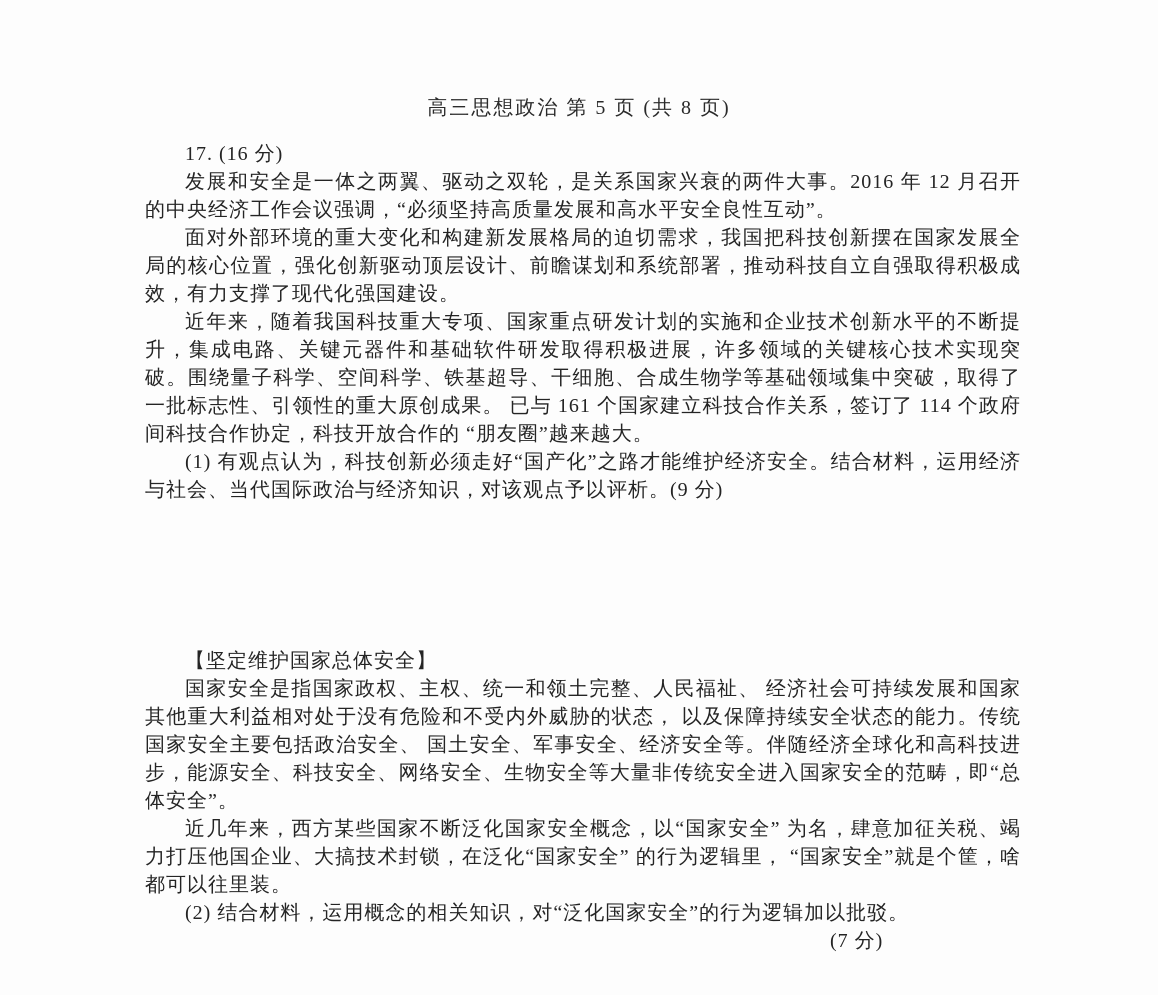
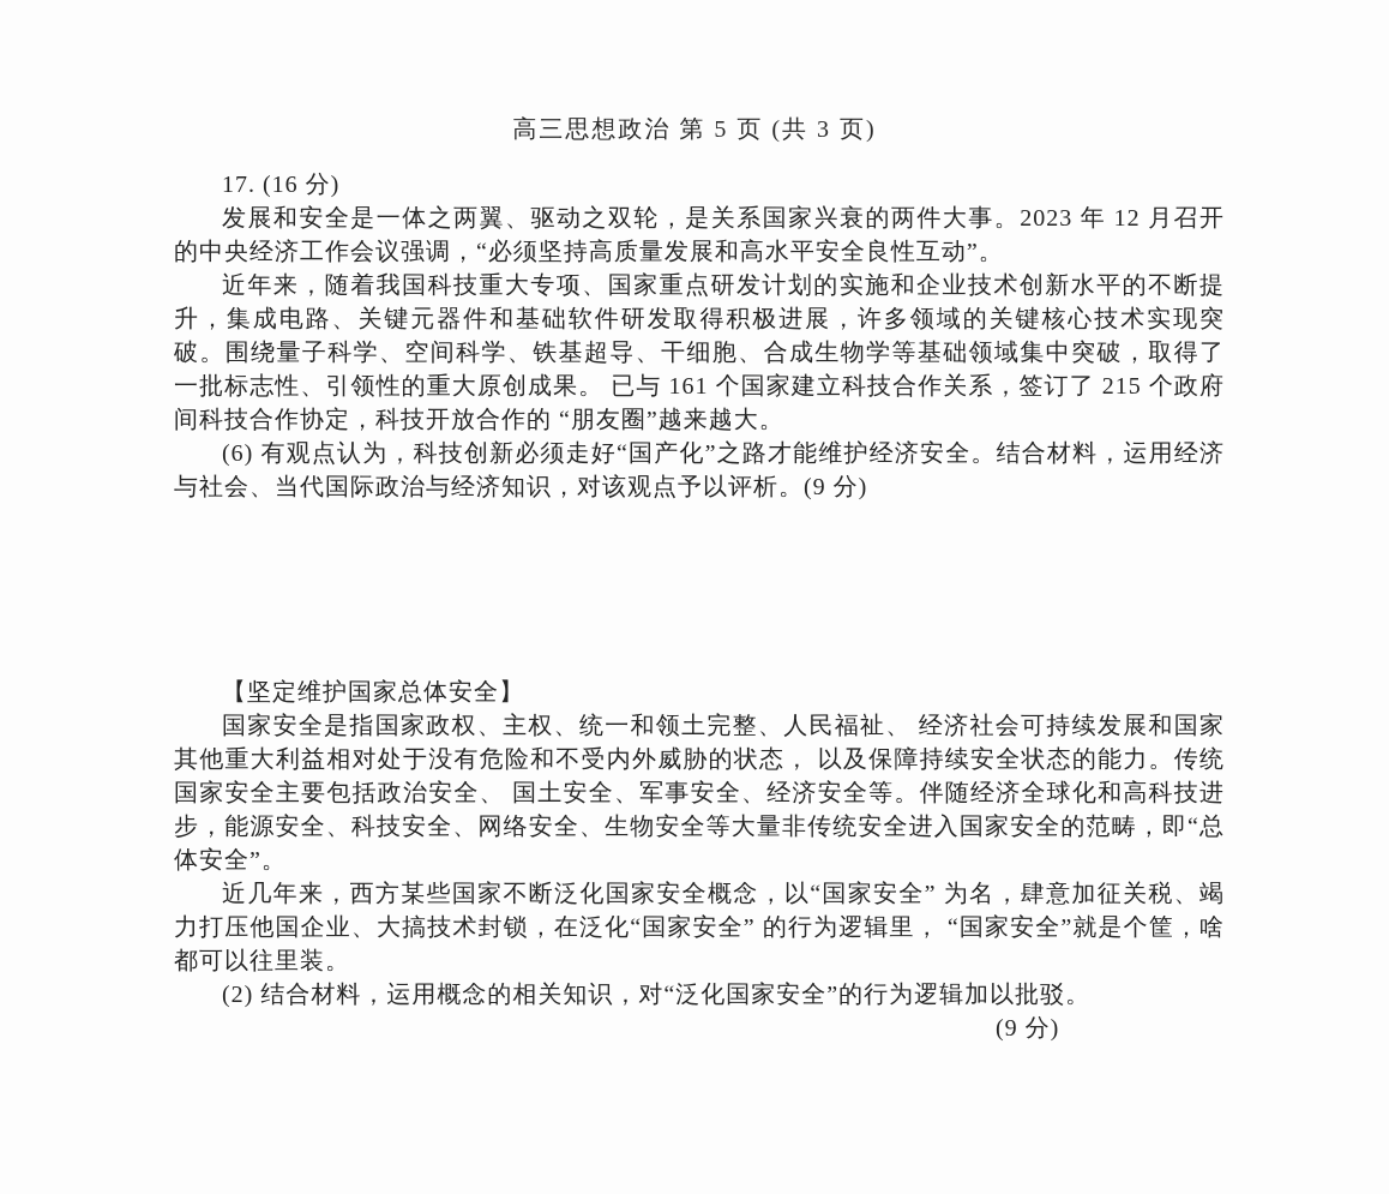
- 高三思想政治 第 5 页 (共 8 页)
+ 高三思想政治 第 5 页 (共 3 页)
  17. (16 分)
- 发展和安全是一体之两翼、驱动之双轮，是关系国家兴衰的两件大事。2016 年 12 月召开的中央经济工作会议强调，“必须坚持高质量发展和高水平安全良性互动”。
+ 发展和安全是一体之两翼、驱动之双轮，是关系国家兴衰的两件大事。2023 年 12 月召开的中央经济工作会议强调，“必须坚持高质量发展和高水平安全良性互动”。
- 面对外部环境的重大变化和构建新发展格局的迫切需求，我国把科技创新摆在国家发展全局的核心位置，强化创新驱动顶层设计、前瞻谋划和系统部署，推动科技自立自强取得积极成效，有力支撑了现代化强国建设。
- 近年来，随着我国科技重大专项、国家重点研发计划的实施和企业技术创新水平的不断提升，集成电路、关键元器件和基础软件研发取得积极进展，许多领域的关键核心技术实现突破。围绕量子科学、空间科学、铁基超导、干细胞、合成生物学等基础领域集中突破，取得了一批标志性、引领性的重大原创成果。 已与 161 个国家建立科技合作关系，签订了 114 个政府间科技合作协定，科技开放合作的 “朋友圈”越来越大。
+ 近年来，随着我国科技重大专项、国家重点研发计划的实施和企业技术创新水平的不断提升，集成电路、关键元器件和基础软件研发取得积极进展，许多领域的关键核心技术实现突破。围绕量子科学、空间科学、铁基超导、干细胞、合成生物学等基础领域集中突破，取得了一批标志性、引领性的重大原创成果。 已与 161 个国家建立科技合作关系，签订了 215 个政府间科技合作协定，科技开放合作的 “朋友圈”越来越大。
- (1) 有观点认为，科技创新必须走好“国产化”之路才能维护经济安全。结合材料，运用经济与社会、当代国际政治与经济知识，对该观点予以评析。(9 分)
+ (6) 有观点认为，科技创新必须走好“国产化”之路才能维护经济安全。结合材料，运用经济与社会、当代国际政治与经济知识，对该观点予以评析。(9 分)
  【坚定维护国家总体安全】
  国家安全是指国家政权、主权、统一和领土完整、人民福祉、 经济社会可持续发展和国家其他重大利益相对处于没有危险和不受内外威胁的状态， 以及保障持续安全状态的能力。传统国家安全主要包括政治安全、 国土安全、军事安全、经济安全等。伴随经济全球化和高科技进步，能源安全、科技安全、网络安全、生物安全等大量非传统安全进入国家安全的范畴，即“总体安全”。
  近几年来，西方某些国家不断泛化国家安全概念，以“国家安全” 为名，肆意加征关税、竭力打压他国企业、大搞技术封锁，在泛化“国家安全” 的行为逻辑里， “国家安全”就是个筐，啥都可以往里装。
  (2) 结合材料，运用概念的相关知识，对“泛化国家安全”的行为逻辑加以批驳。
- (7 分)
+ (9 分)
